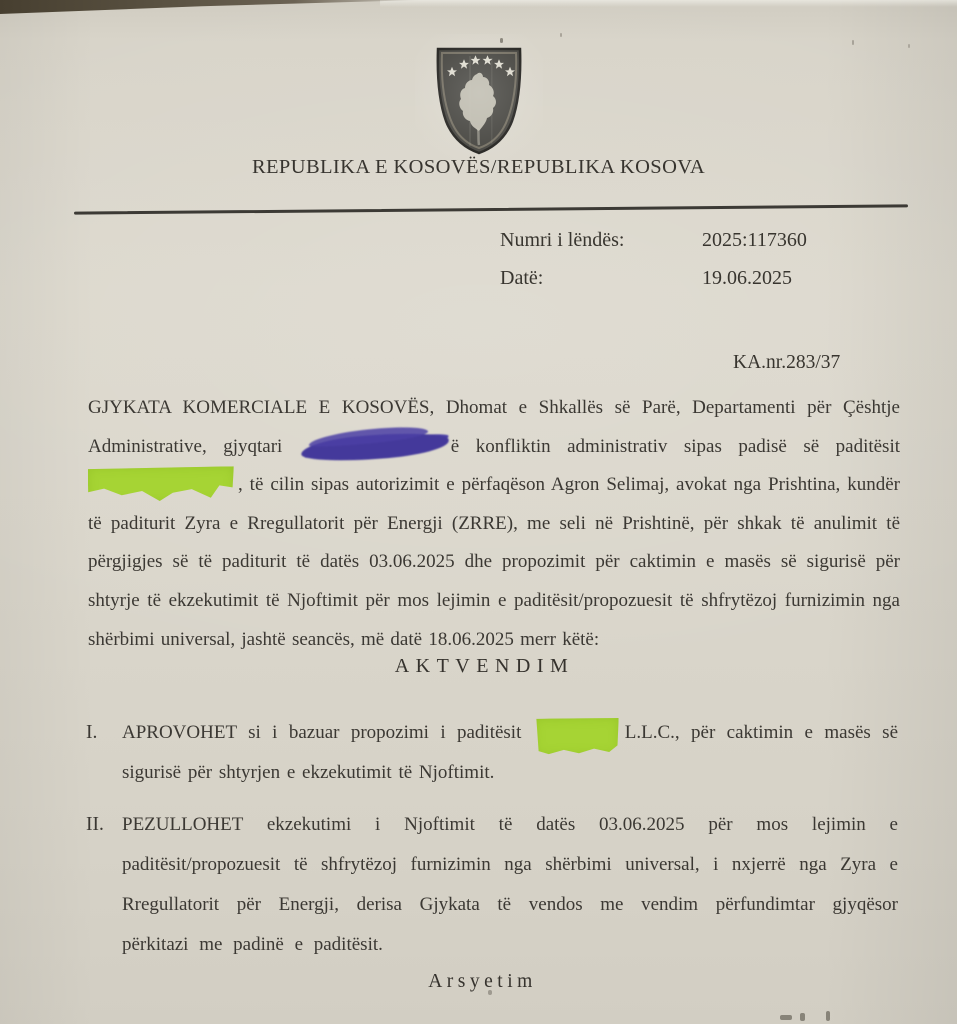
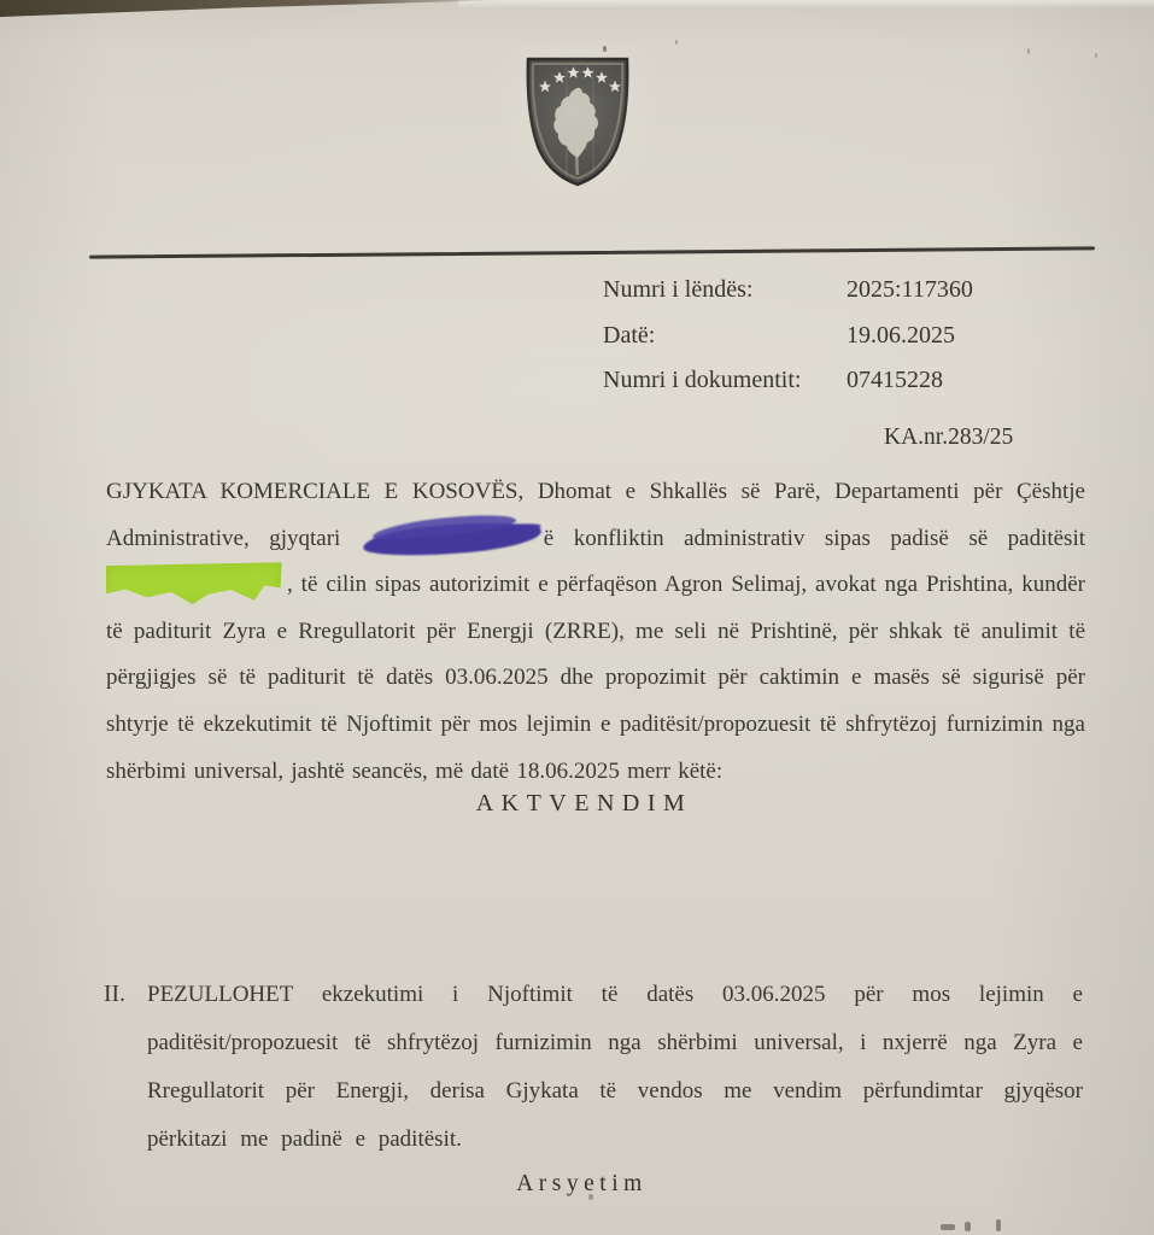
- REPUBLIKA E KOSOVËS/REPUBLIKA KOSOVA
  Numri i lëndës: 2025:117360
  Datë: 19.06.2025
+ Numri i dokumentit: 07415228
- KA.nr.283/37
+ KA.nr.283/25
  GJYKATA KOMERCIALE E KOSOVËS, Dhomat e Shkallës së Parë, Departamenti për Çështje Administrative, gjyqtari ë konfliktin administrativ sipas padisë së paditësit , të cilin sipas autorizimit e përfaqëson Agron Selimaj, avokat nga Prishtina, kundër të paditurit Zyra e Rregullatorit për Energji (ZRRE), me seli në Prishtinë, për shkak të anulimit të përgjigjes së të paditurit të datës 03.06.2025 dhe propozimit për caktimin e masës së sigurisë për shtyrje të ekzekutimit të Njoftimit për mos lejimin e paditësit/propozuesit të shfrytëzoj furnizimin nga shërbimi universal, jashtë seancës, më datë 18.06.2025 merr këtë:
  AKTVENDIM
- I.
- APROVOHET si i bazuar propozimi i paditësit L.L.C., për caktimin e masës së sigurisë për shtyrjen e ekzekutimit të Njoftimit.
  II.
  PEZULLOHET ekzekutimi i Njoftimit të datës 03.06.2025 për mos lejimin e paditësit/propozuesit të shfrytëzoj furnizimin nga shërbimi universal, i nxjerrë nga Zyra e Rregullatorit për Energji, derisa Gjykata të vendos me vendim përfundimtar gjyqësor përkitazi me padinë e paditësit.
  Arsyetim
